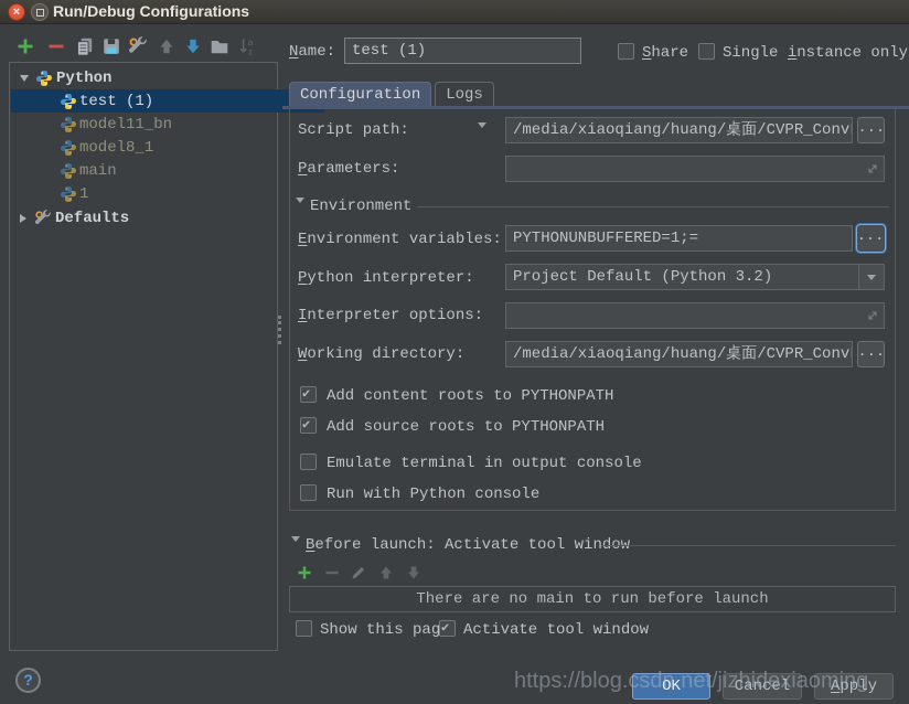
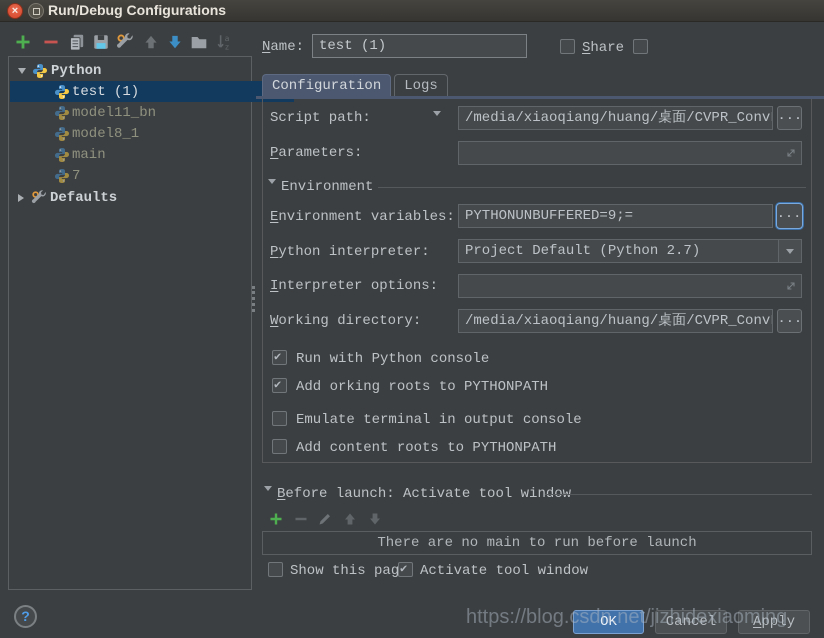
  ×
  Run/Debug Configurations
  a
  z
  Name:
  test (1)
  Share
- Single instance only
  Python
  test (1)
  model11_bn
  model8_1
  main
- 1
+ 7
  Defaults
  Configuration
  Logs
  Script path:
  /media/xiaoqiang/huang/桌面/CVPR_Conv
  ...
  Parameters:
  Environment
  Environment variables:
- PYTHONUNBUFFERED=1;=
+ PYTHONUNBUFFERED=9;=
  ...
  Python interpreter:
- Project Default (Python 3.2)
+ Project Default (Python 2.7)
  Interpreter options:
  Working directory:
  /media/xiaoqiang/huang/桌面/CVPR_Conv
  ...
- Add content roots to PYTHONPATH
+ Run with Python console
- Add source roots to PYTHONPATH
+ Add orking roots to PYTHONPATH
  Emulate terminal in output console
- Run with Python console
+ Add content roots to PYTHONPATH
  Before launch: Activate tool win
  There are no main to run before launch
  Show this pag
  Activate tool window
  ?
  OK
  Cancel
  Apply
  https://blog.csdn.net/jizhidexiaoming
